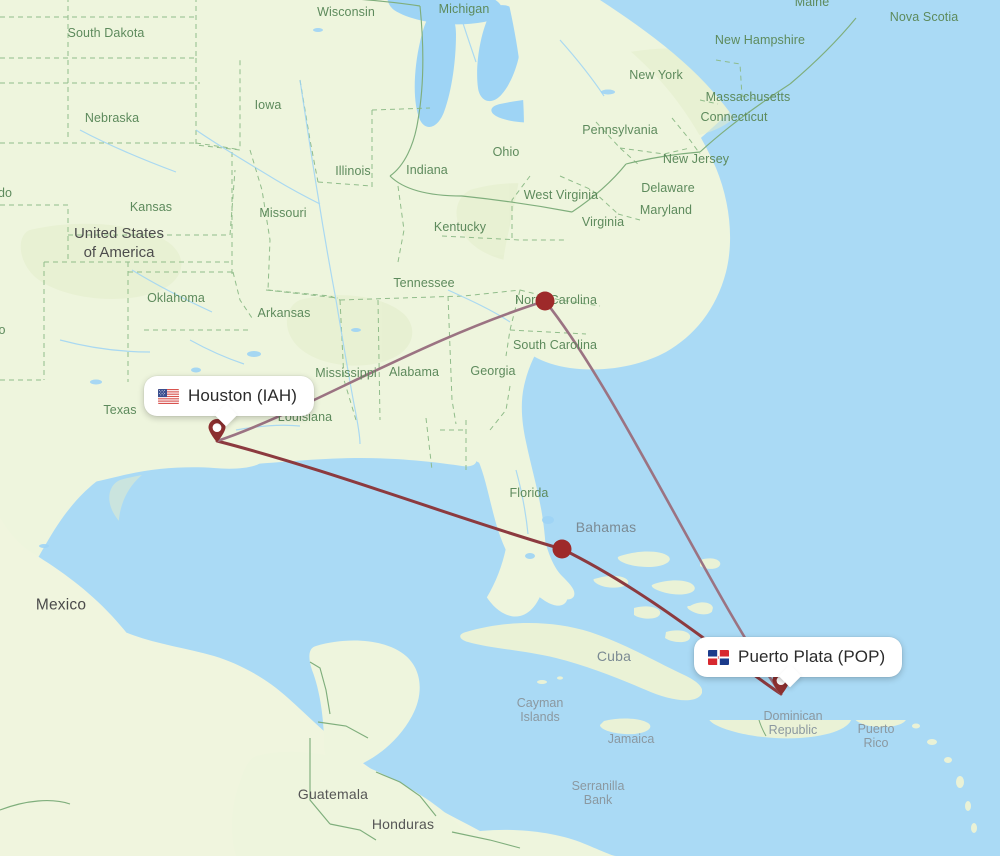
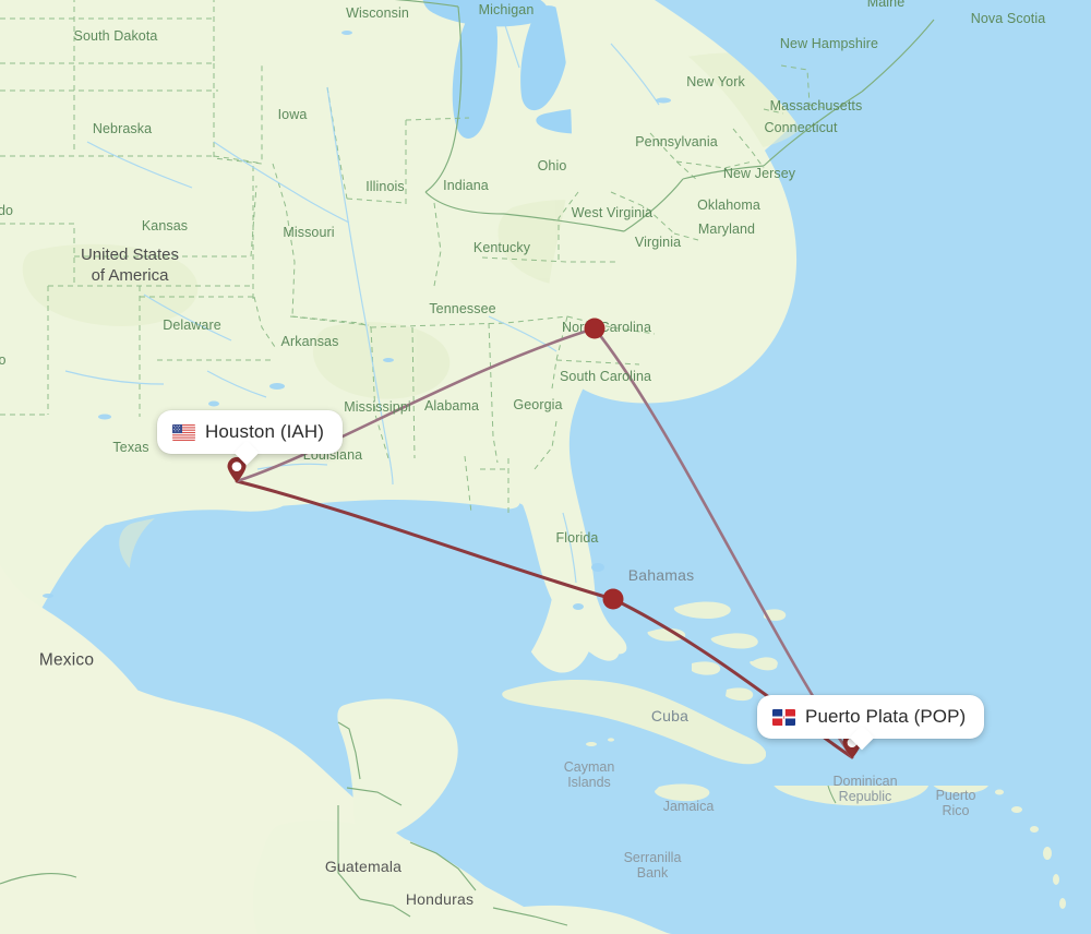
  South Dakota
  Wisconsin
  Michigan
  Maine
  Nova Scotia
  New Hampshire
  New York
  Massachusetts
  Connecticut
  Pennsylvania
  Iowa
  Nebraska
  Illinois
  Indiana
  Ohio
  New Jersey
- Delaware
+ Oklahoma
  Maryland
  West Virginia
  Virginia
  Kansas
  Missouri
  Kentucky
  Tennessee
- Oklahoma
+ Delaware
  Arkansas
  Norarolina
  South Carolina
  Mississippi
  Alabama
  Georgia
  Louisiana
  Texas
  Florida
  do
  o
  United States
  of America
  Mexico
  Guatemala
  Honduras
  Bahamas
  Cuba
  Cayman
  Islands
  Jamaica
  Dominican
  Republic
  Puerto
  Rico
  Serranilla
  Bank
  Houston (IAH)
  Puerto Plata (POP)
